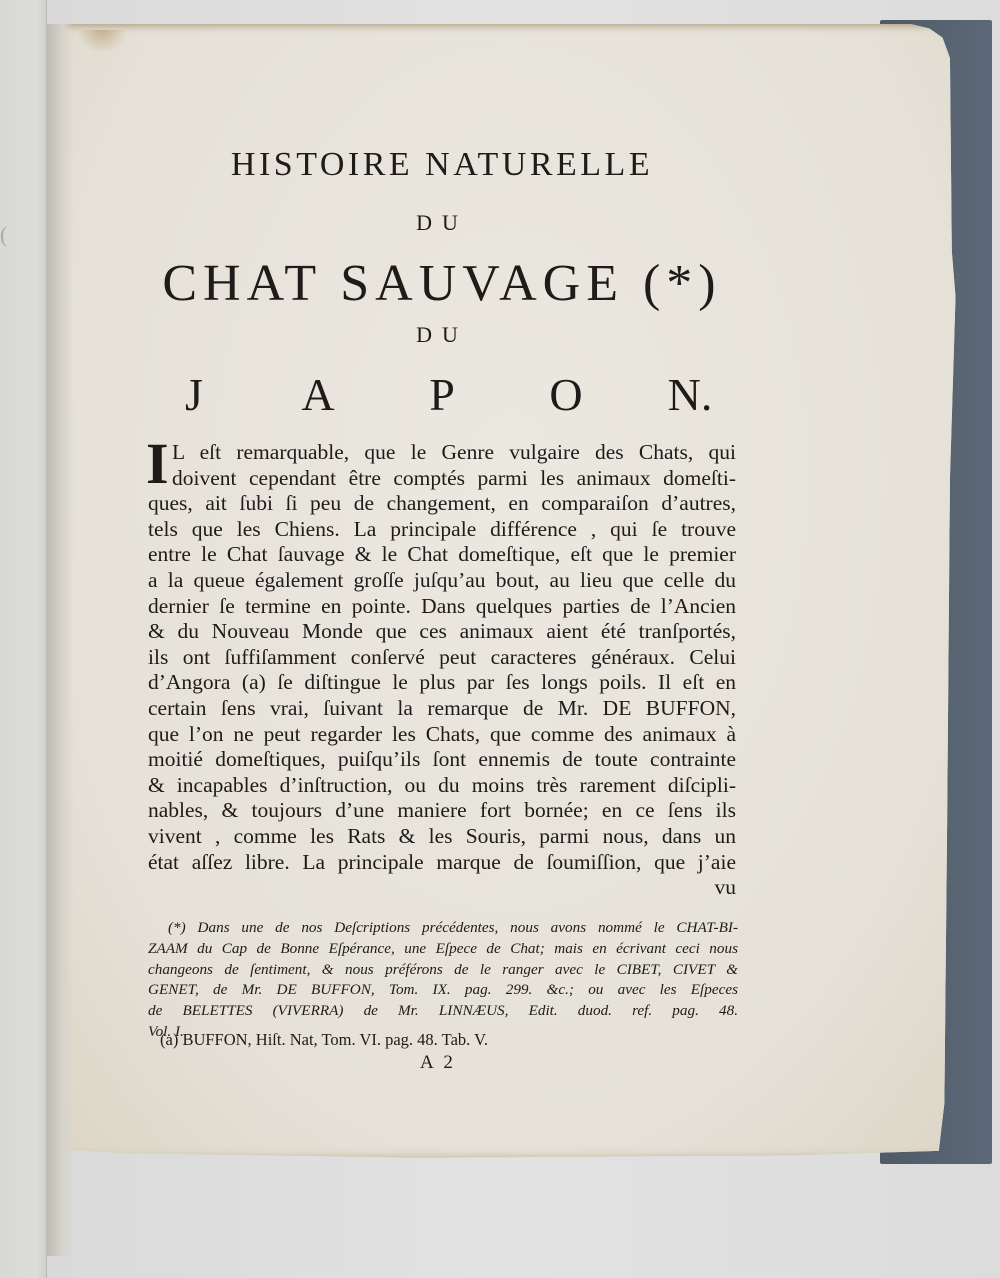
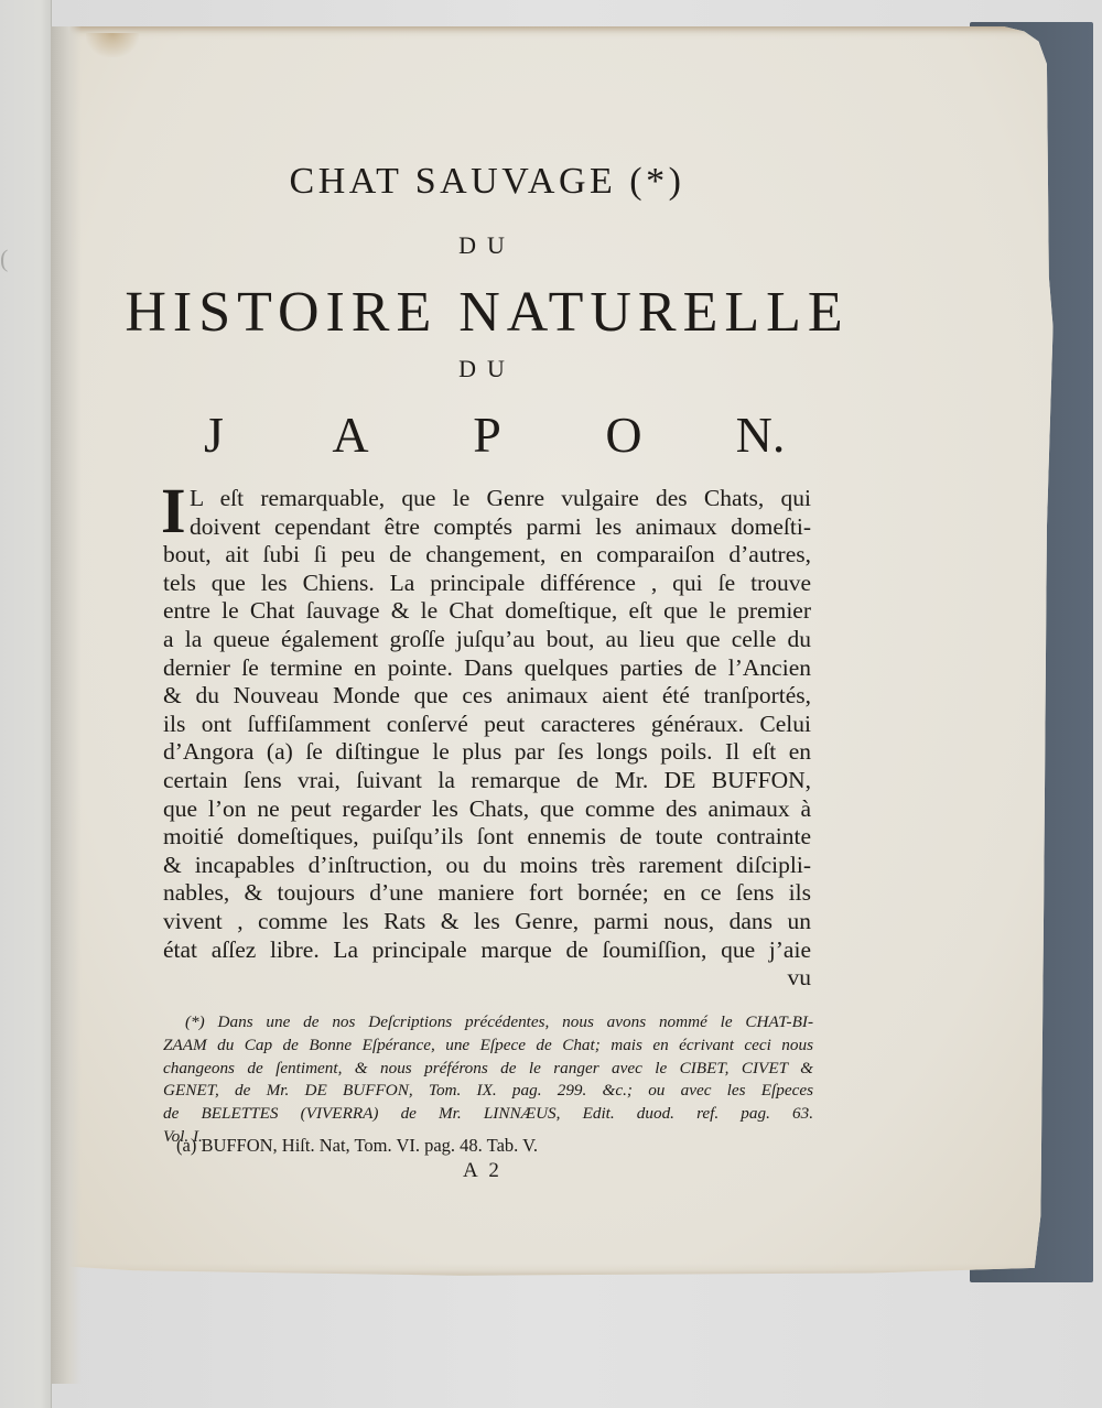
  (
- HISTOIRE NATURELLE
+ CHAT SAUVAGE (*)
  DU
- CHAT SAUVAGE (*)
+ HISTOIRE NATURELLE
  DU
  J A P O N.
  I
  L eſt remarquable, que le Genre vulgaire des Chats, qui
  doivent cependant être comptés parmi les animaux domeſti-
- ques, ait ſubi ſi peu de changement, en comparaiſon d’autres,
+ bout, ait ſubi ſi peu de changement, en comparaiſon d’autres,
  tels que les Chiens. La principale différence , qui ſe trouve
  entre le Chat ſauvage & le Chat domeſtique, eſt que le premier
  a la queue également groſſe juſqu’au bout, au lieu que celle du
  dernier ſe termine en pointe. Dans quelques parties de l’Ancien
  & du Nouveau Monde que ces animaux aient été tranſportés,
  ils ont ſuffiſamment conſervé peut caracteres généraux. Celui
  d’Angora (a) ſe diſtingue le plus par ſes longs poils. Il eſt en
  certain ſens vrai, ſuivant la remarque de Mr. DE BUFFON,
  que l’on ne peut regarder les Chats, que comme des animaux à
  moitié domeſtiques, puiſqu’ils ſont ennemis de toute contrainte
  & incapables d’inſtruction, ou du moins très rarement diſcipli-
  nables, & toujours d’une maniere fort bornée; en ce ſens ils
- vivent , comme les Rats & les Souris, parmi nous, dans un
+ vivent , comme les Rats & les Genre, parmi nous, dans un
  état aſſez libre. La principale marque de ſoumiſſion, que j’aie
  vu
  (*) Dans une de nos Deſcriptions précédentes, nous avons nommé le CHAT-BI-
  ZAAM du Cap de Bonne Eſpérance, une Eſpece de Chat; mais en écrivant ceci nous
  changeons de ſentiment, & nous préférons de le ranger avec le CIBET, CIVET &
  GENET, de Mr. DE BUFFON, Tom. IX. pag. 299. &c.; ou avec les Eſpeces
- de BELETTES (VIVERRA) de Mr. LINNÆUS, Edit. duod. ref. pag. 48.
+ de BELETTES (VIVERRA) de Mr. LINNÆUS, Edit. duod. ref. pag. 63.
  Vol. I.
  (a) BUFFON, Hiſt. Nat, Tom. VI. pag. 48. Tab. V.
  A 2
